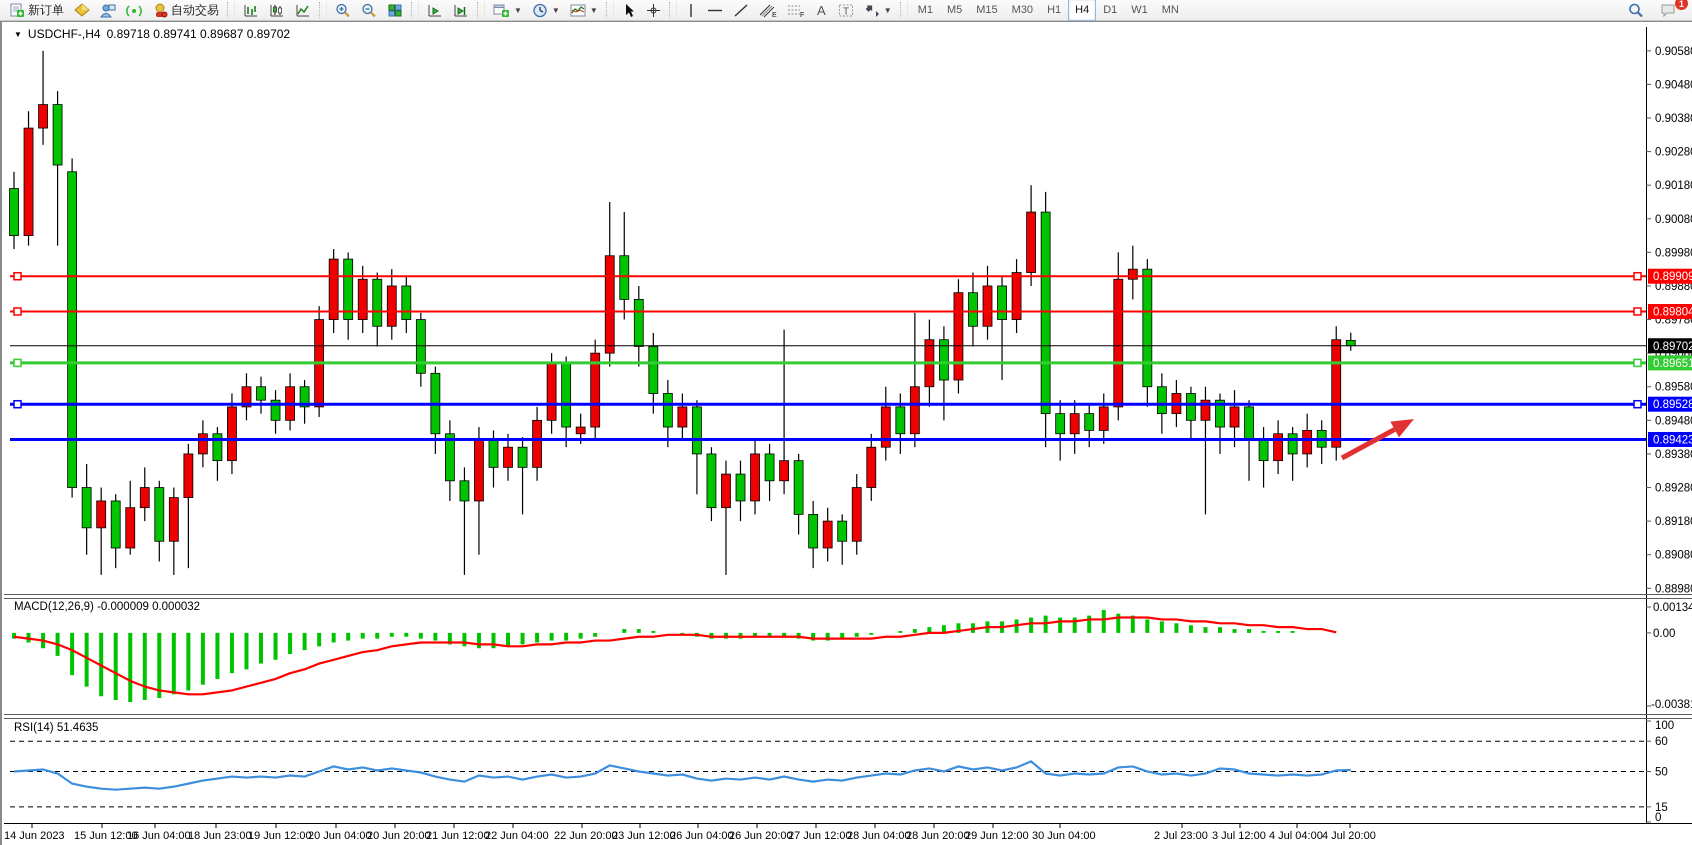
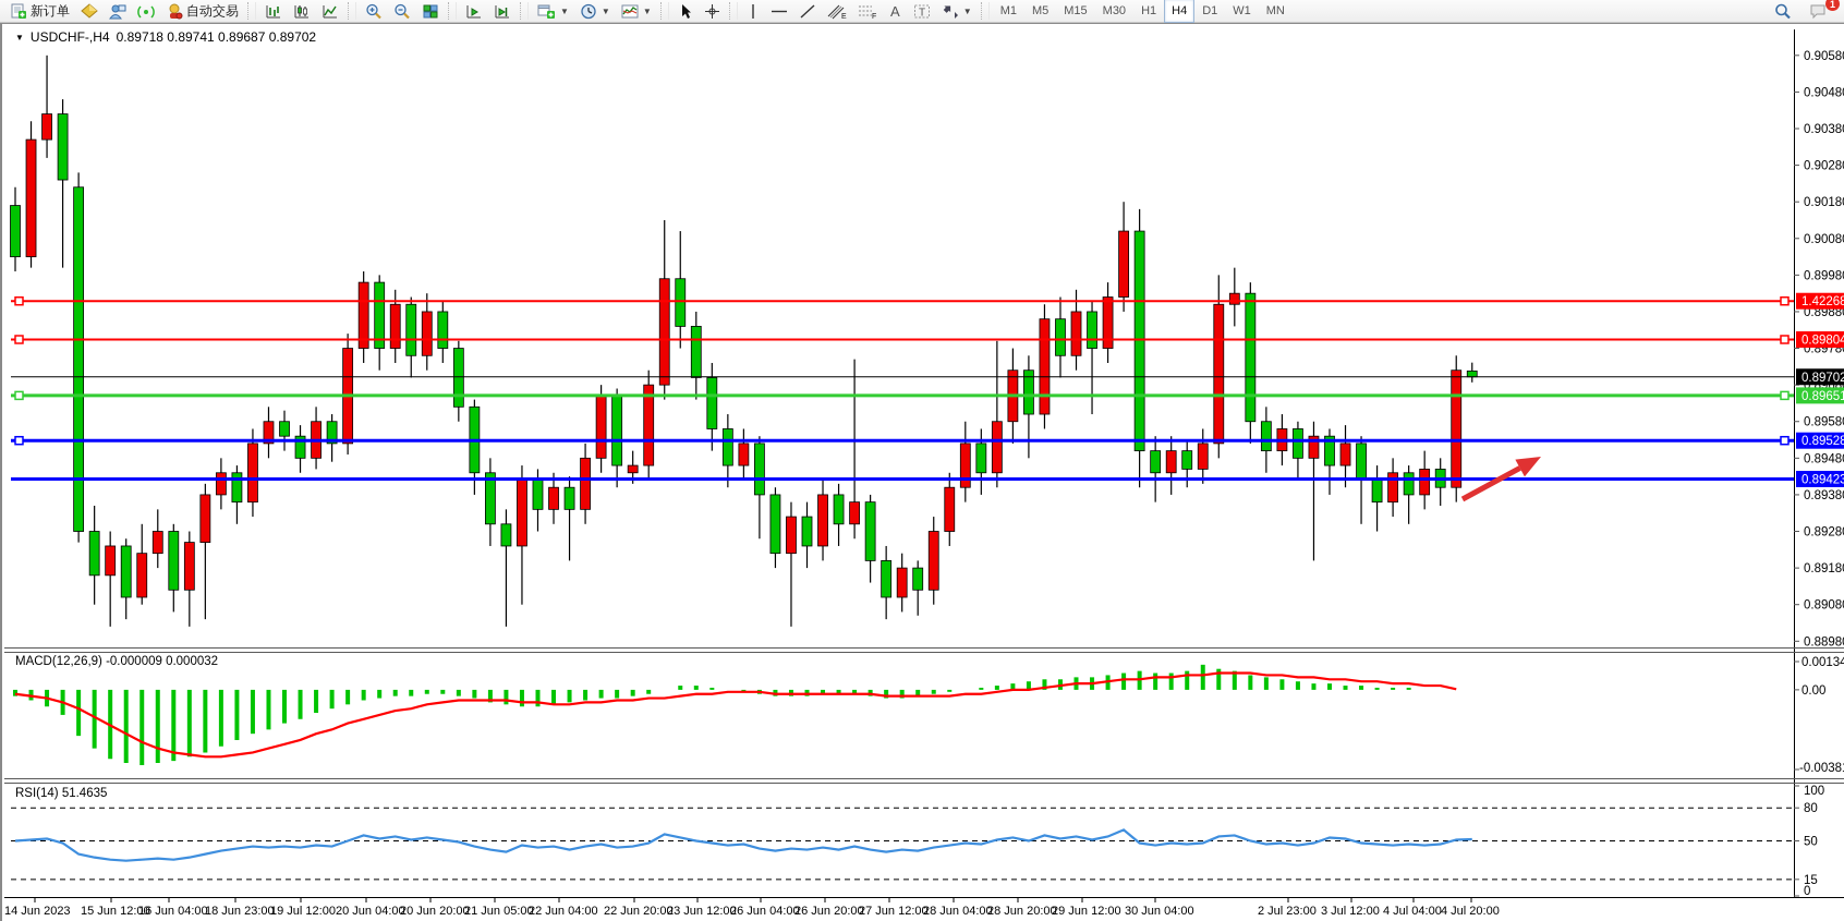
  新订单
  自动交易
  ▼
  ▼
  ▼
  A
  T
  ▼
  M1
  M5
  M15
  M30
  H1
  H4
  D1
  W1
  MN
  1
  ▼
  USDCHF-,H4
  0.89718 0.89741 0.89687 0.89702
  0.9058
  0.9048
  0.9038
  0.9028
  0.9018
  0.9008
  0.8998
  0.8988
  0.8978
  0.8968
  0.8958
  0.8948
  0.8938
  0.8928
  0.8918
  0.8908
  0.8898
- 0.89909
+ 1.42268
  0.89804
  0.89702
  0.89651
  0.89528
  0.89423
  MACD(12,26,9) -0.000009 0.000032
  0.00134
  0.00
  -0.0038
  RSI(14) 51.4635
  100
- 60
+ 80
  50
  15
  0
  14 Jun 2023
  15 Jun 12:00
  16 Jun 04:00
  18 Jun 23:00
- 19 Jun 12:00
+ 19 Jul 12:00
  20 Jun 04:00
  20 Jun 20:00
- 21 Jun 12:00
+ 21 Jun 05:00
  22 Jun 04:00
  22 Jun 20:00
  23 Jun 12:00
  26 Jun 04:00
  26 Jun 20:00
  27 Jun 12:00
  28 Jun 04:00
  28 Jun 20:00
  29 Jun 12:00
  30 Jun 04:00
  2 Jul 23:00
  3 Jul 12:00
  4 Jul 04:00
  4 Jul 20:00
